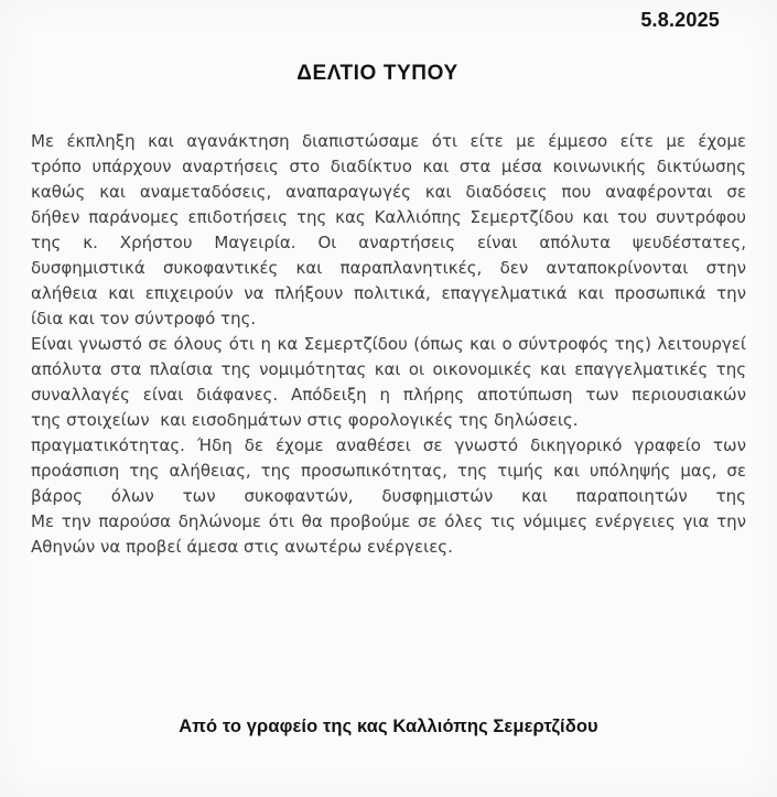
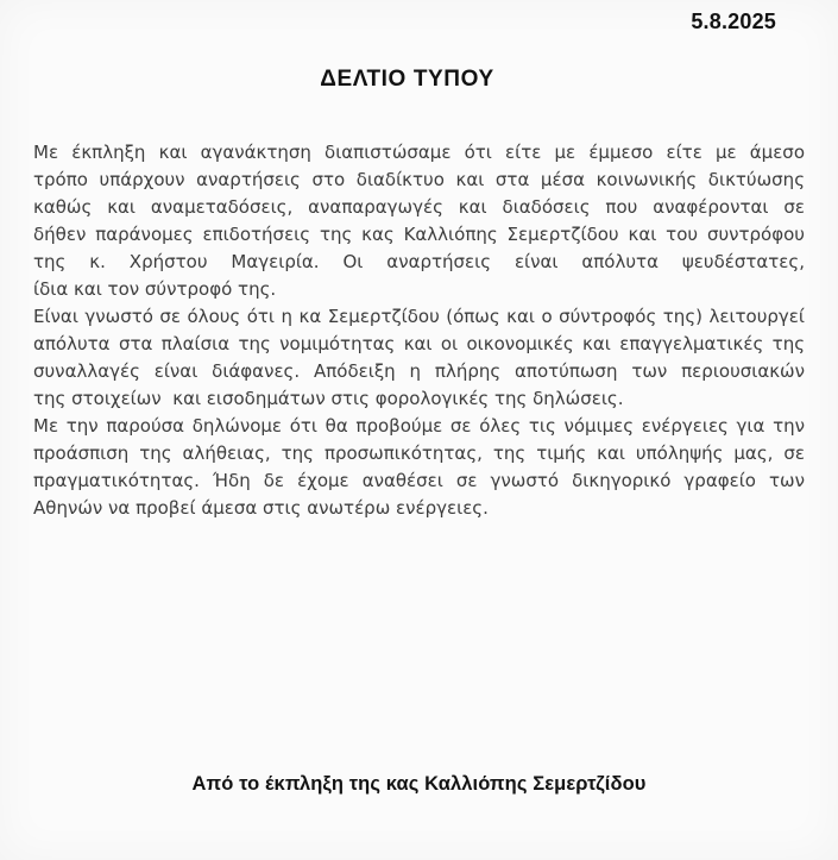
  5.8.2025
  ΔΕΛΤΙΟ ΤΥΠΟΥ
- Με έκπληξη και αγανάκτηση διαπιστώσαμε ότι είτε με έμμεσο είτε με έχομε
+ Με έκπληξη και αγανάκτηση διαπιστώσαμε ότι είτε με έμμεσο είτε με άμεσο
  τρόπο υπάρχουν αναρτήσεις στο διαδίκτυο και στα μέσα κοινωνικής δικτύωσης
  καθώς και αναμεταδόσεις, αναπαραγωγές και διαδόσεις που αναφέρονται σε
  δήθεν παράνομες επιδοτήσεις της κας Καλλιόπης Σεμερτζίδου και του συντρόφου
  της κ. Χρήστου Μαγειρία. Οι αναρτήσεις είναι απόλυτα ψευδέστατες,
- δυσφημιστικά συκοφαντικές και παραπλανητικές, δεν ανταποκρίνονται στην
- αλήθεια και επιχειρούν να πλήξουν πολιτικά, επαγγελματικά και προσωπικά την
  ίδια και τον σύντροφό της.
  Είναι γνωστό σε όλους ότι η κα Σεμερτζίδου (όπως και ο σύντροφός της) λειτουργεί
  απόλυτα στα πλαίσια της νομιμότητας και οι οικονομικές και επαγγελματικές της
  συναλλαγές είναι διάφανες. Απόδειξη η πλήρης αποτύπωση των περιουσιακών
  της στοιχείων και εισοδημάτων στις φορολογικές της δηλώσεις.
- πραγματικότητας. Ήδη δε έχομε αναθέσει σε γνωστό δικηγορικό γραφείο των
+ Με την παρούσα δηλώνομε ότι θα προβούμε σε όλες τις νόμιμες ενέργειες για την
  προάσπιση της αλήθειας, της προσωπικότητας, της τιμής και υπόληψής μας, σε
- βάρος όλων των συκοφαντών, δυσφημιστών και παραποιητών της
- Με την παρούσα δηλώνομε ότι θα προβούμε σε όλες τις νόμιμες ενέργειες για την
+ πραγματικότητας. Ήδη δε έχομε αναθέσει σε γνωστό δικηγορικό γραφείο των
  Αθηνών να προβεί άμεσα στις ανωτέρω ενέργειες.
- Από το γραφείο της κας Καλλιόπης Σεμερτζίδου
+ Από το έκπληξη της κας Καλλιόπης Σεμερτζίδου
